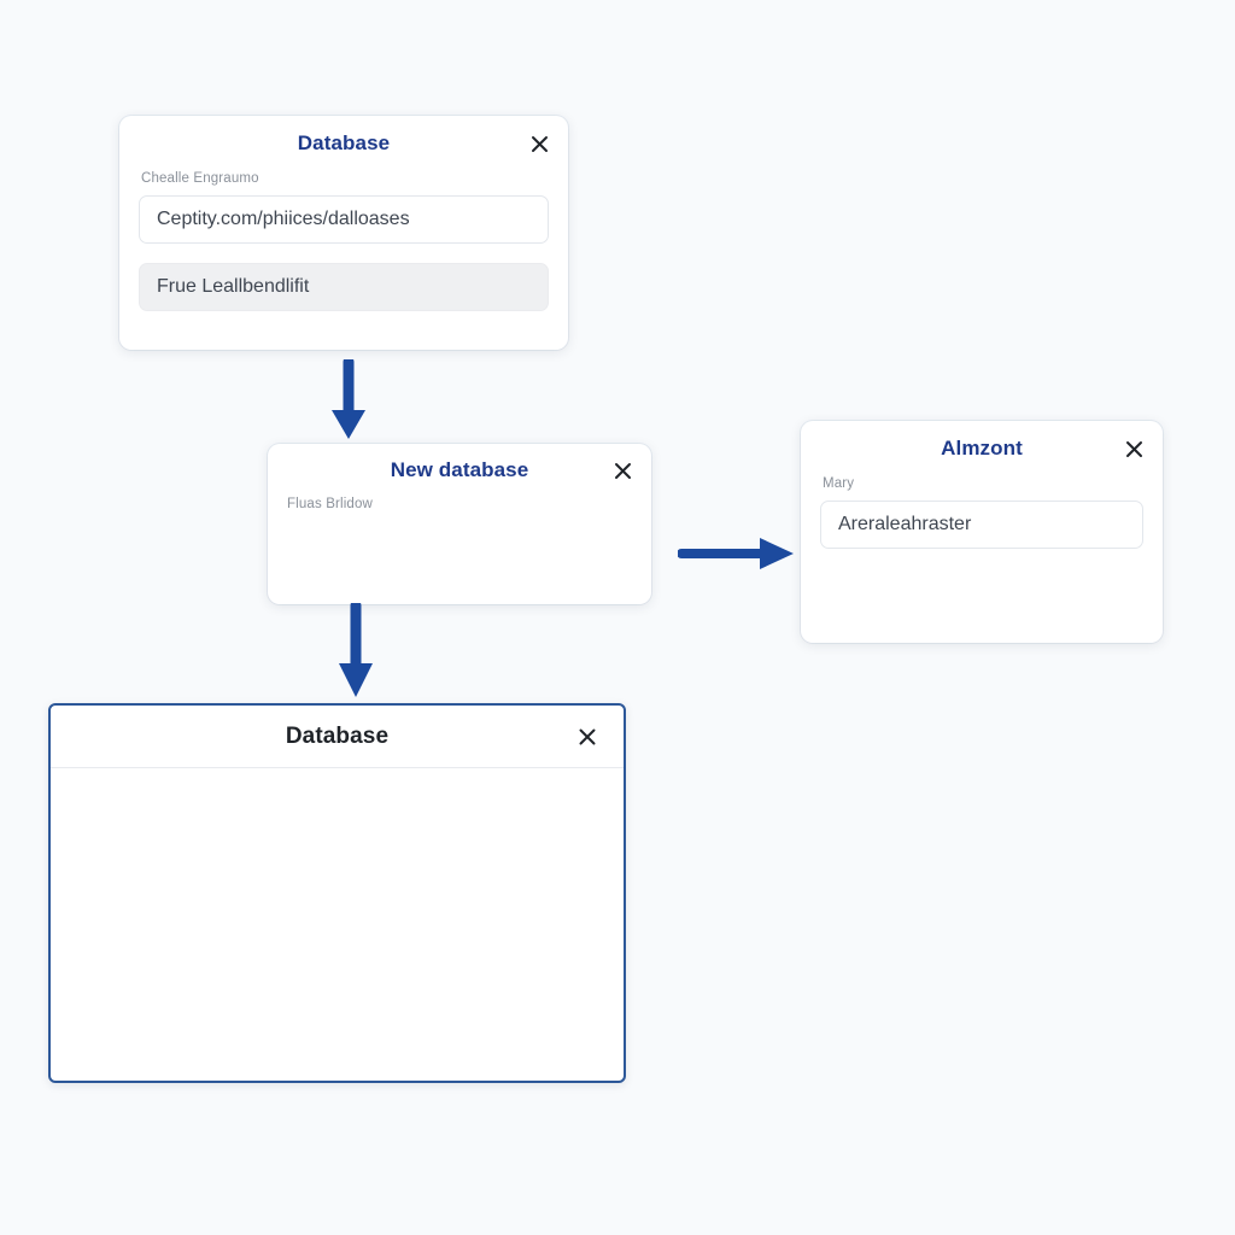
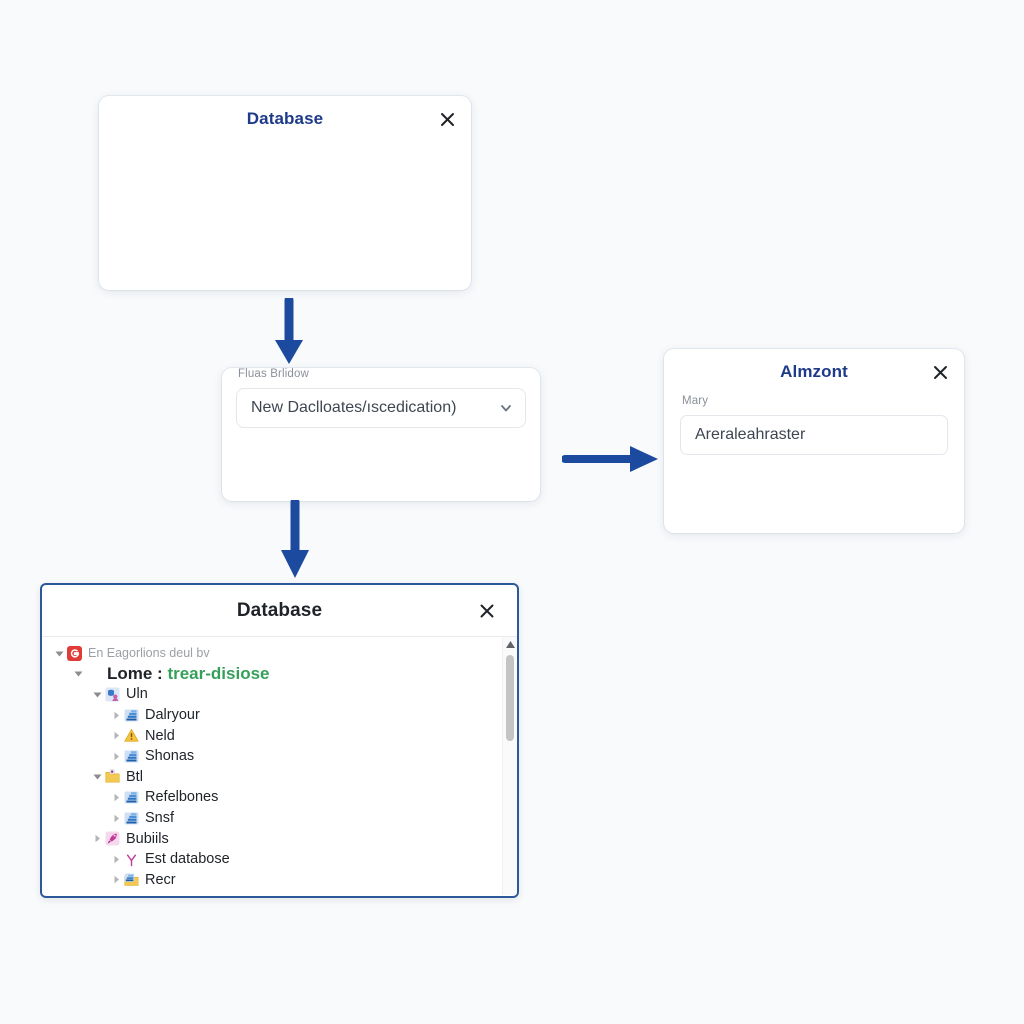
  Database
- Chealle Engraumo
- Ceptity.com/phiices/dalloases
- Frue Leallbendlifit
- New database
  Fluas Brlidow
+ New Daclloates/ıscedication)
  Almzont
  Mary
  Areraleahraster
  Database
+ En Eagorlions deul bv
+ Lome : trear-disiose
+ Uln
+ Dalryour
+ Neld
+ Shonas
+ Btl
+ Refelbones
+ Snsf
+ Bubiils
+ Est databose
+ Recr
